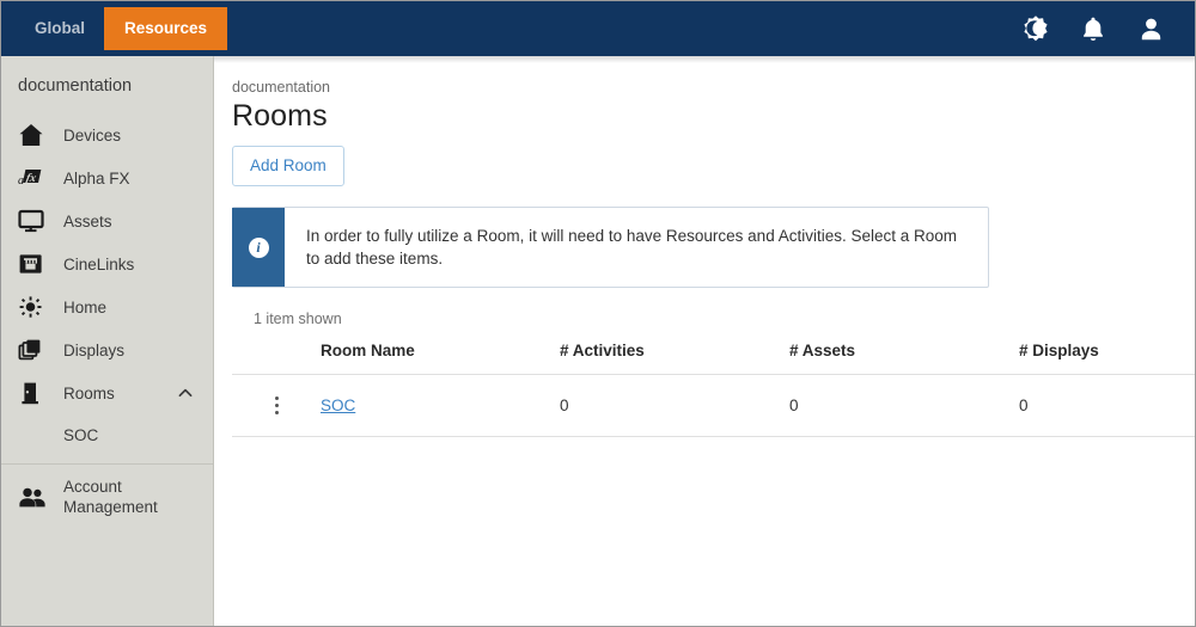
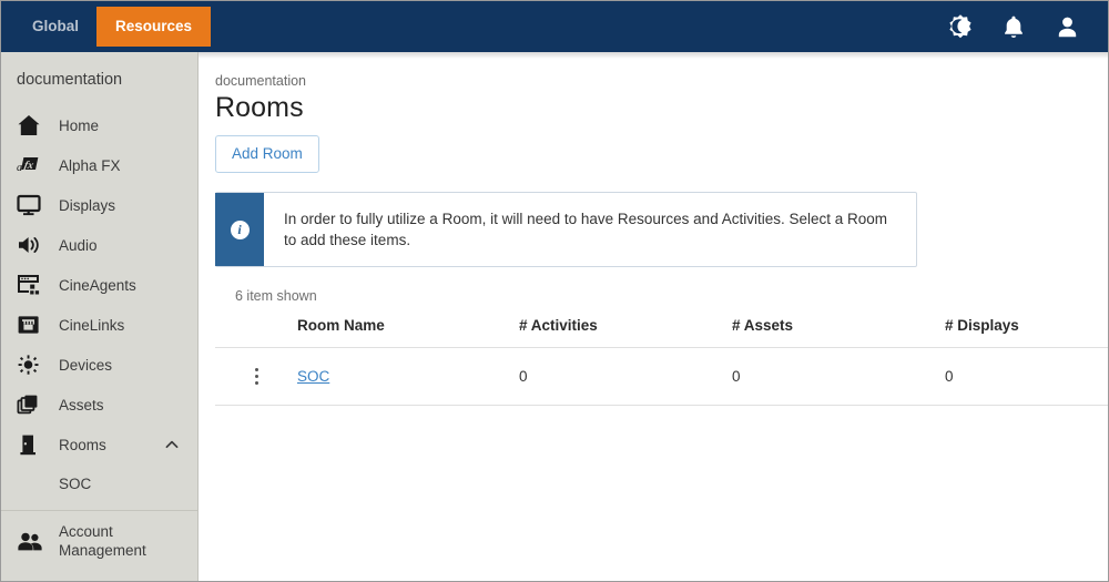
  Global
  Resources
  documentation
- Devices
+ Home
  a
  Alpha FX
- Assets
+ Displays
+ Audio
+ CineAgents
  CineLinks
- Home
+ Devices
- Displays
+ Assets
  Rooms
  SOC
  Account
  Management
  documentation
  Rooms
  Add Room
  i
  In order to fully utilize a Room, it will need to have Resources and Activities. Select a Room to add these items.
- 1 item shown
+ 6 item shown
  	Room Name	# Activities	# Assets	# Displays
  	SOC	0	0	0
